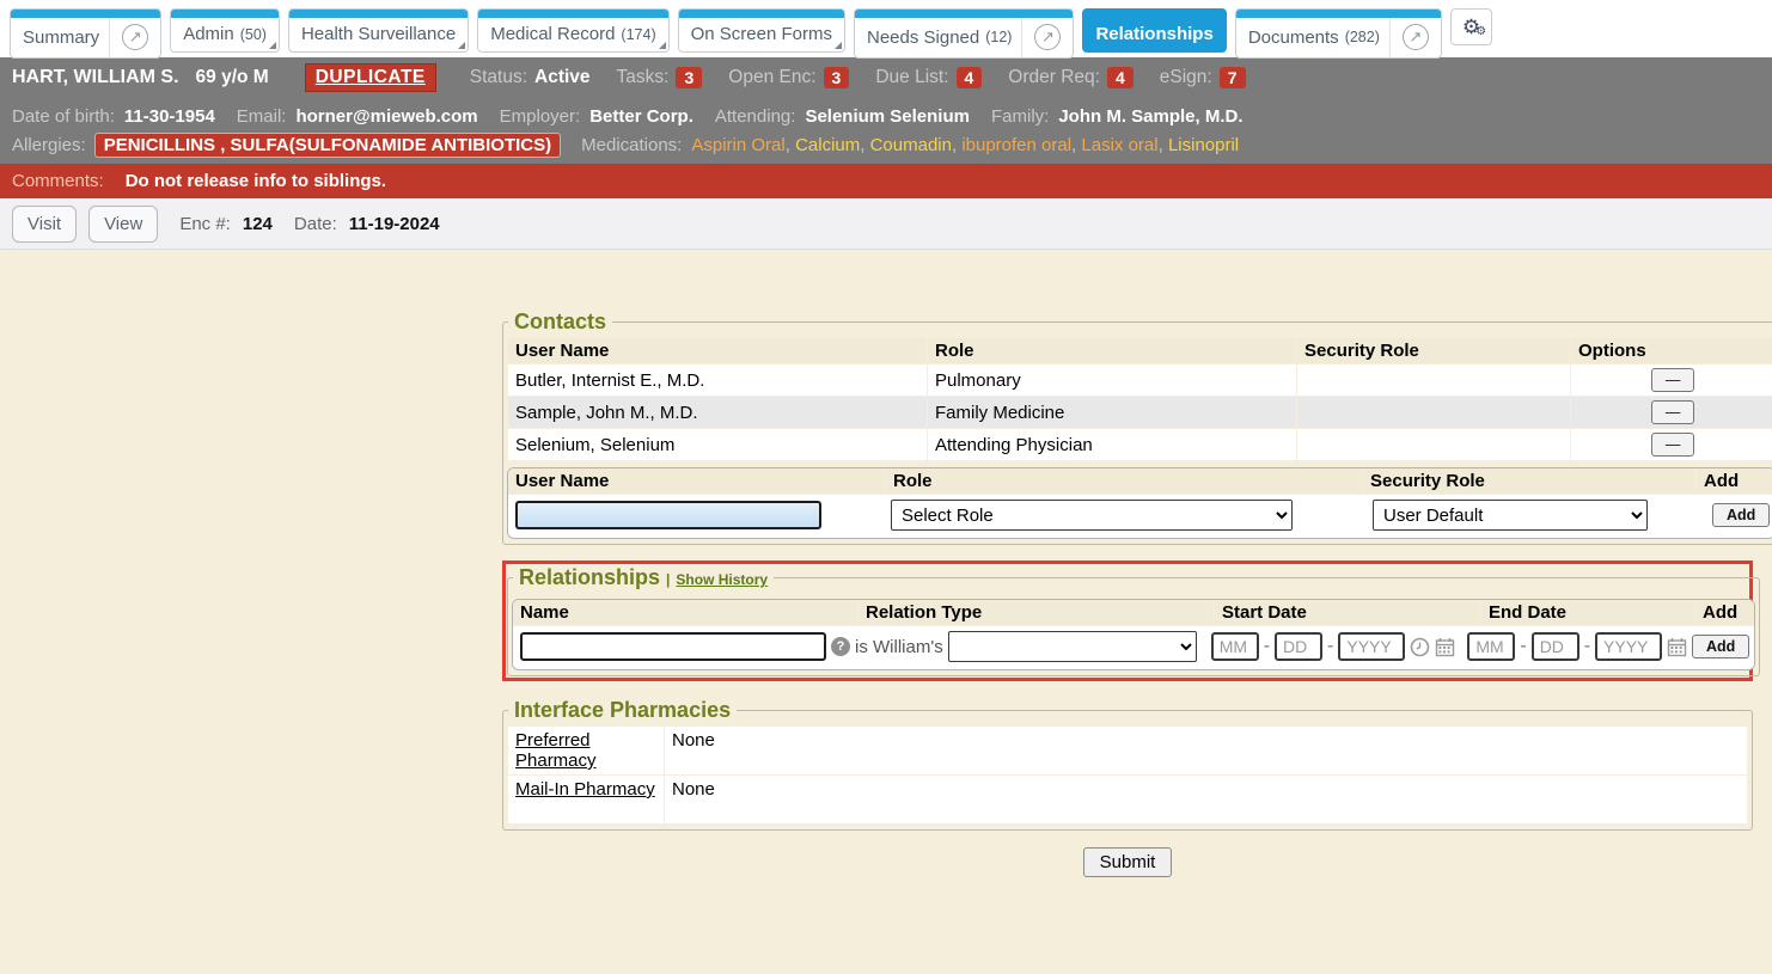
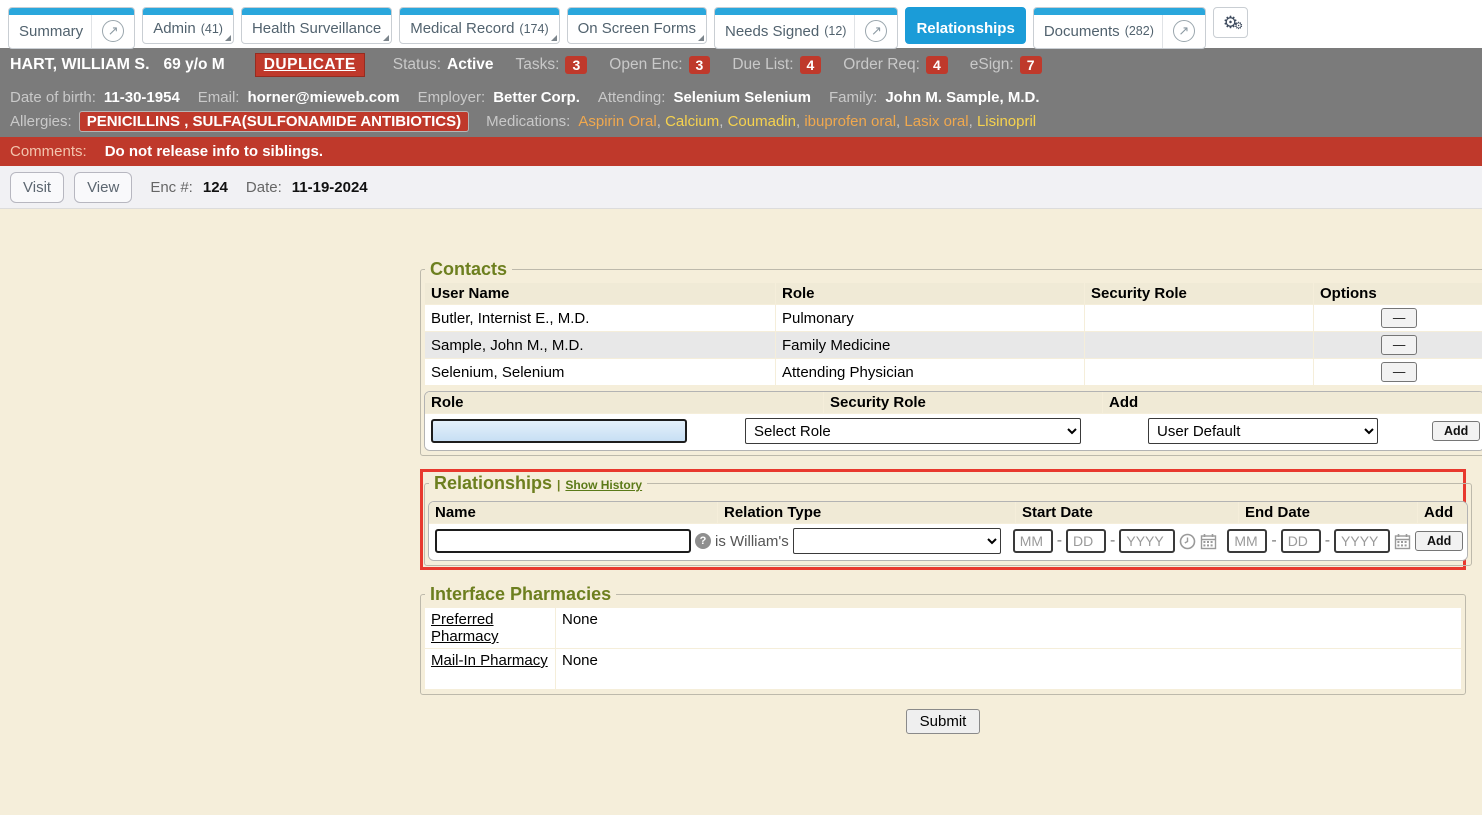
  Summary
  ↗
  Admin
- (50)
+ (41)
  Health Surveillance
  Medical Record
  (174)
  On Screen Forms
  Needs Signed
  (12)
  ↗
  Relationships
  Documents
  (282)
  ↗
  ⚙
  ⚙
  HART, WILLIAM S.
  69 y/o M
  DUPLICATE
  Status:
  Active
  Tasks:
  3
  Open Enc:
  3
  Due List:
  4
  Order Req:
  4
  eSign:
  7
  Date of birth:
  11-30-1954
  Email:
  horner@mieweb.com
  Employer:
  Better Corp.
  Attending:
  Selenium Selenium
  Family:
  John M. Sample, M.D.
  Allergies:
  PENICILLINS , SULFA(SULFONAMIDE ANTIBIOTICS)
  Medications:
  Aspirin Oral, Calcium, Coumadin, ibuprofen oral, Lasix oral, Lisinopril
  Comments:
  Do not release info to siblings.
  Visit
  View
  Enc #:
  124
  Date:
  11-19-2024
  Contacts
  User Name	Role	Security Role	Options
  Butler, Internist E., M.D.	Pulmonary		—
  Sample, John M., M.D.	Family Medicine		—
  Selenium, Selenium	Attending Physician		—
- User Name
  Role
  Security Role
  Add
  Select Role
  User Default
  Add
  Relationships | Show History
  Name
  Relation Type
  Start Date
  End Date
  Add
  ?
  is William's
  MM
  -
  DD
  -
  YYYY
  MM
  -
  DD
  -
  YYYY
  Add
  Interface Pharmacies
  Preferred Pharmacy	None
  Mail-In Pharmacy	None
  Submit
